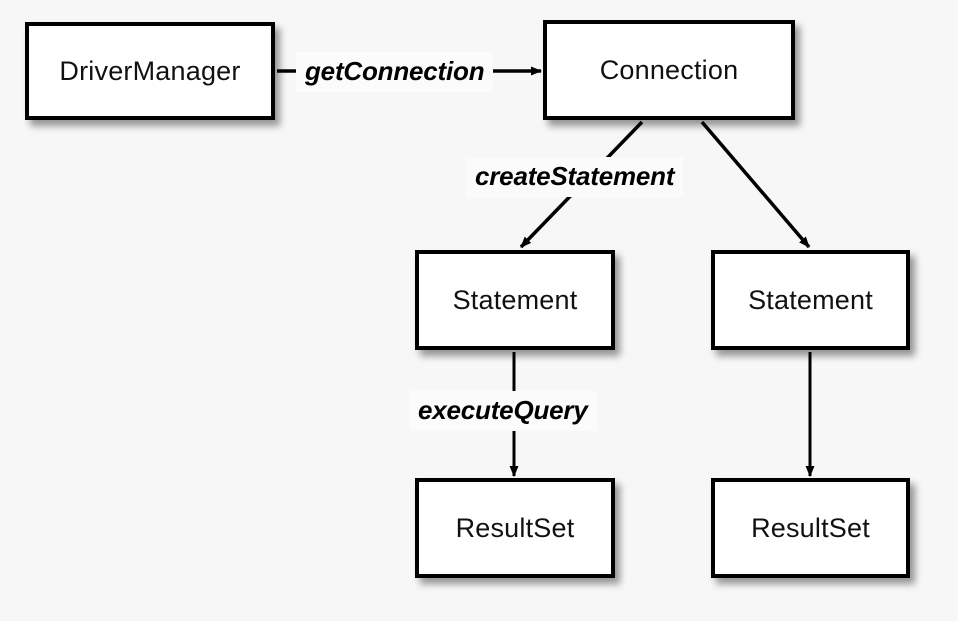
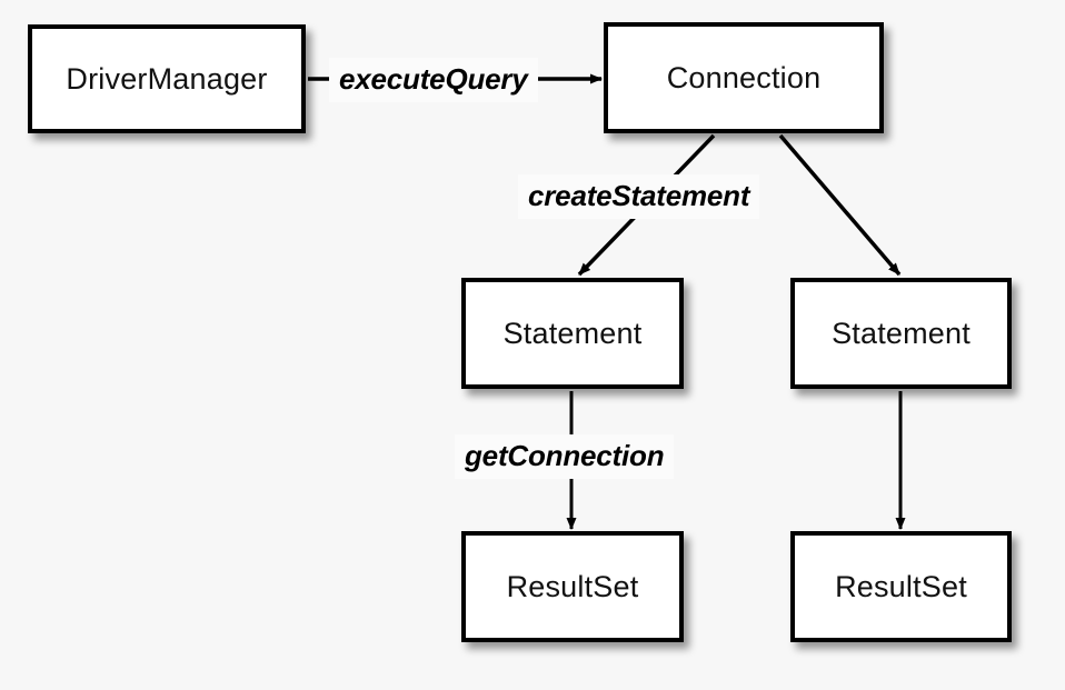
  DriverManager
  Connection
  Statement
  Statement
  ResultSet
  ResultSet
- getConnection
+ executeQuery
  createStatement
- executeQuery
+ getConnection
